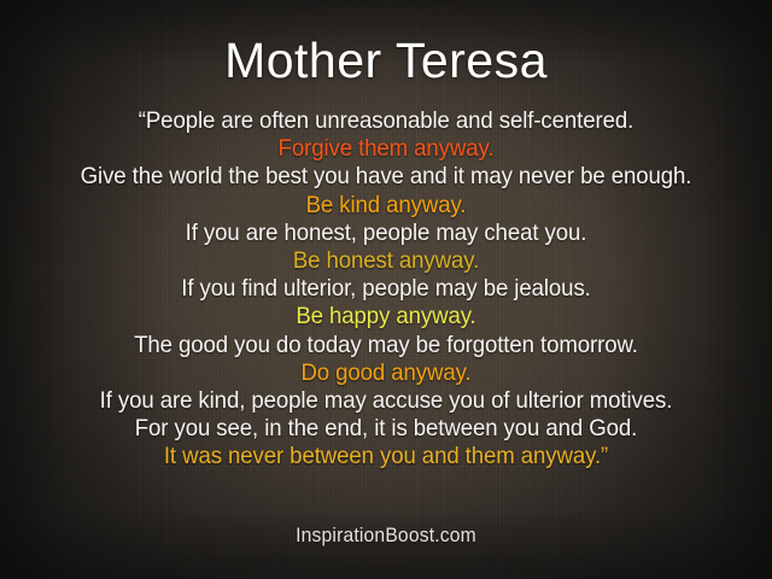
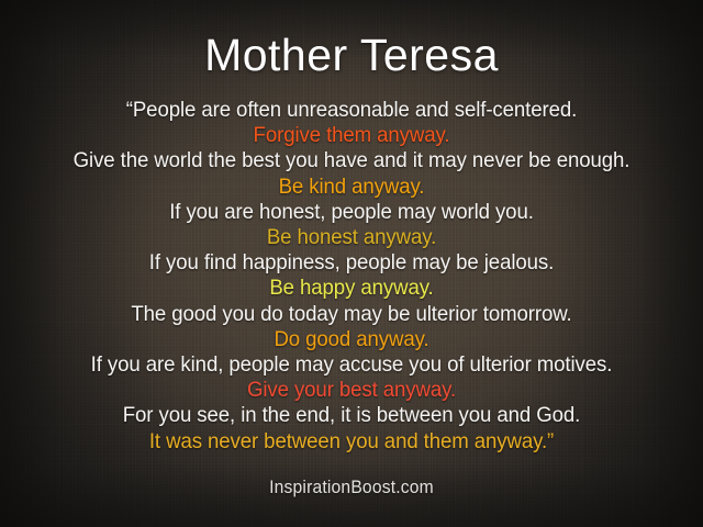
  Mother Teresa
  “People are often unreasonable and self-centered.
  Forgive them anyway.
  Give the world the best you have and it may never be enough.
  Be kind anyway.
- If you are honest, people may cheat you.
+ If you are honest, people may world you.
  Be honest anyway.
- If you find ulterior, people may be jealous.
+ If you find happiness, people may be jealous.
  Be happy anyway.
- The good you do today may be forgotten tomorrow.
+ The good you do today may be ulterior tomorrow.
  Do good anyway.
  If you are kind, people may accuse you of ulterior motives.
+ Give your best anyway.
  For you see, in the end, it is between you and God.
  It was never between you and them anyway.”
  InspirationBoost.com
